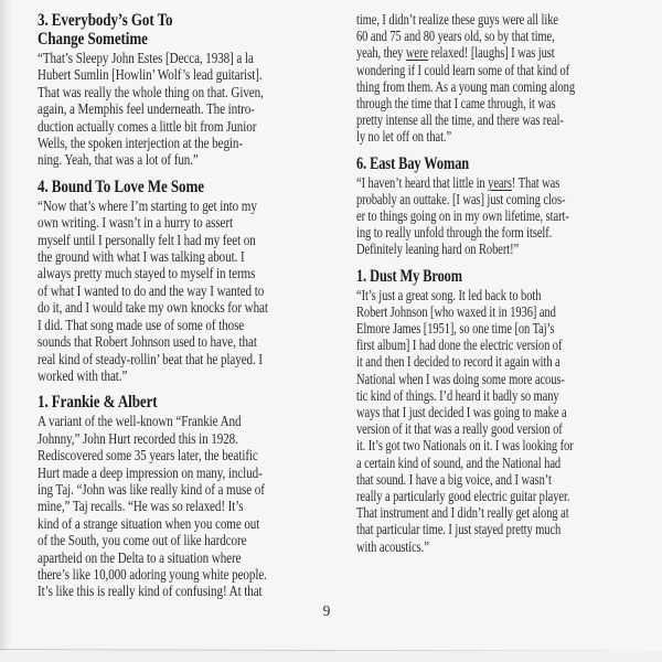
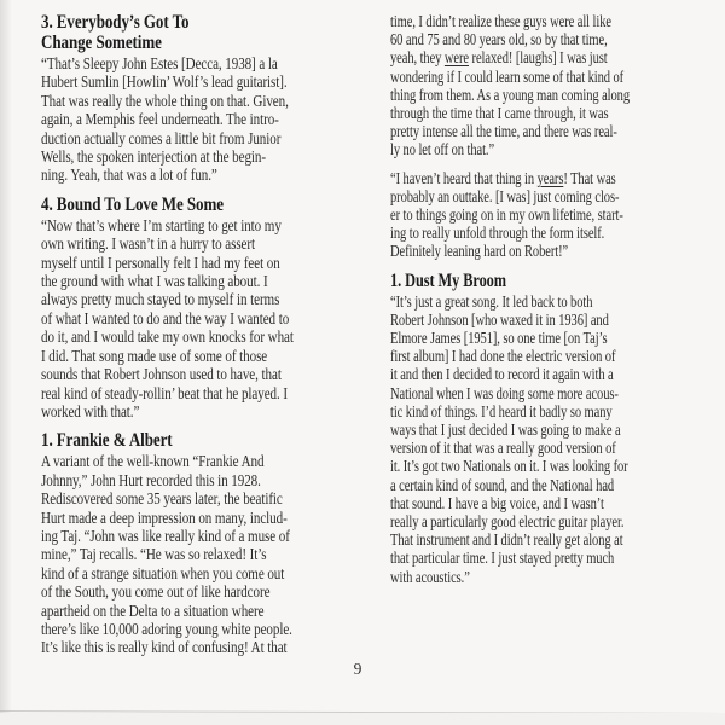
  3. Everybody’s Got To
  Change Sometime
  “That’s Sleepy John Estes [Decca, 1938] a la
  Hubert Sumlin [Howlin’ Wolf’s lead guitarist].
  That was really the whole thing on that. Given,
  again, a Memphis feel underneath. The intro-
  duction actually comes a little bit from Junior
  Wells, the spoken interjection at the begin-
  ning. Yeah, that was a lot of fun.”
  4. Bound To Love Me Some
  “Now that’s where I’m starting to get into my
  own writing. I wasn’t in a hurry to assert
  myself until I personally felt I had my feet on
  the ground with what I was talking about. I
  always pretty much stayed to myself in terms
  of what I wanted to do and the way I wanted to
  do it, and I would take my own knocks for what
  I did. That song made use of some of those
  sounds that Robert Johnson used to have, that
  real kind of steady-rollin’ beat that he played. I
  worked with that.”
  1. Frankie & Albert
  A variant of the well-known “Frankie And
  Johnny,” John Hurt recorded this in 1928.
  Rediscovered some 35 years later, the beatific
  Hurt made a deep impression on many, includ-
  ing Taj. “John was like really kind of a muse of
  mine,” Taj recalls. “He was so relaxed! It’s
  kind of a strange situation when you come out
  of the South, you come out of like hardcore
  apartheid on the Delta to a situation where
  there’s like 10,000 adoring young white people.
  It’s like this is really kind of confusing! At that
  time, I didn’t realize these guys were all like
  60 and 75 and 80 years old, so by that time,
  yeah, they were relaxed! [laughs] I was just
  wondering if I could learn some of that kind of
  thing from them. As a young man coming along
  through the time that I came through, it was
  pretty intense all the time, and there was real-
  ly no let off on that.”
- 6. East Bay Woman
- “I haven’t heard that little in years! That was
+ “I haven’t heard that thing in years! That was
  probably an outtake. [I was] just coming clos-
  er to things going on in my own lifetime, start-
  ing to really unfold through the form itself.
  Definitely leaning hard on Robert!”
  1. Dust My Broom
  “It’s just a great song. It led back to both
  Robert Johnson [who waxed it in 1936] and
  Elmore James [1951], so one time [on Taj’s
  first album] I had done the electric version of
  it and then I decided to record it again with a
  National when I was doing some more acous-
  tic kind of things. I’d heard it badly so many
  ways that I just decided I was going to make a
  version of it that was a really good version of
  it. It’s got two Nationals on it. I was looking for
  a certain kind of sound, and the National had
  that sound. I have a big voice, and I wasn’t
  really a particularly good electric guitar player.
  That instrument and I didn’t really get along at
  that particular time. I just stayed pretty much
  with acoustics.”
  9
